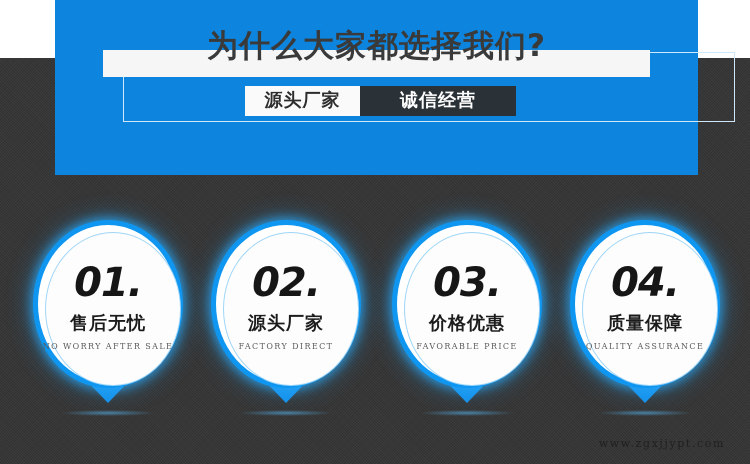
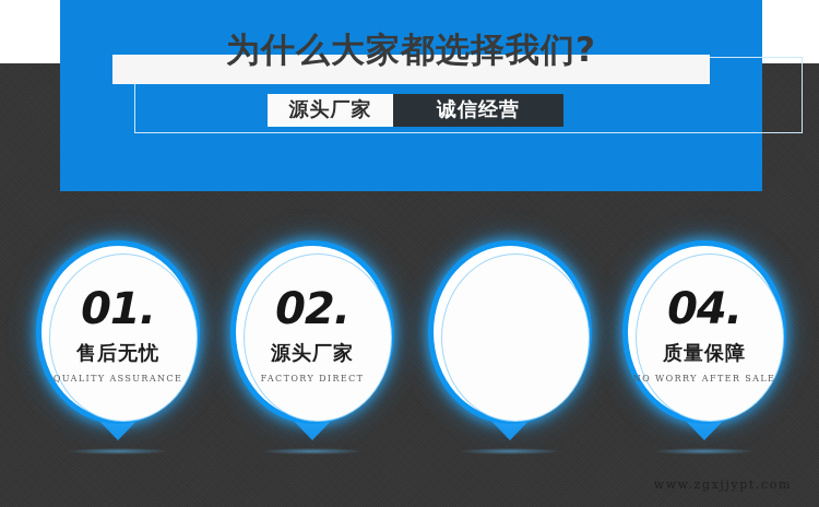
  为什么大家都选择我们?
  源头厂家
  诚信经营
  01.
  售后无忧
- NO WORRY AFTER SALE
+ QUALITY ASSURANCE
  02.
  源头厂家
  FACTORY DIRECT
- 03.
- 价格优惠
- FAVORABLE PRICE
  04.
  质量保障
- QUALITY ASSURANCE
+ NO WORRY AFTER SALE
  www.zgxjjypt.com
